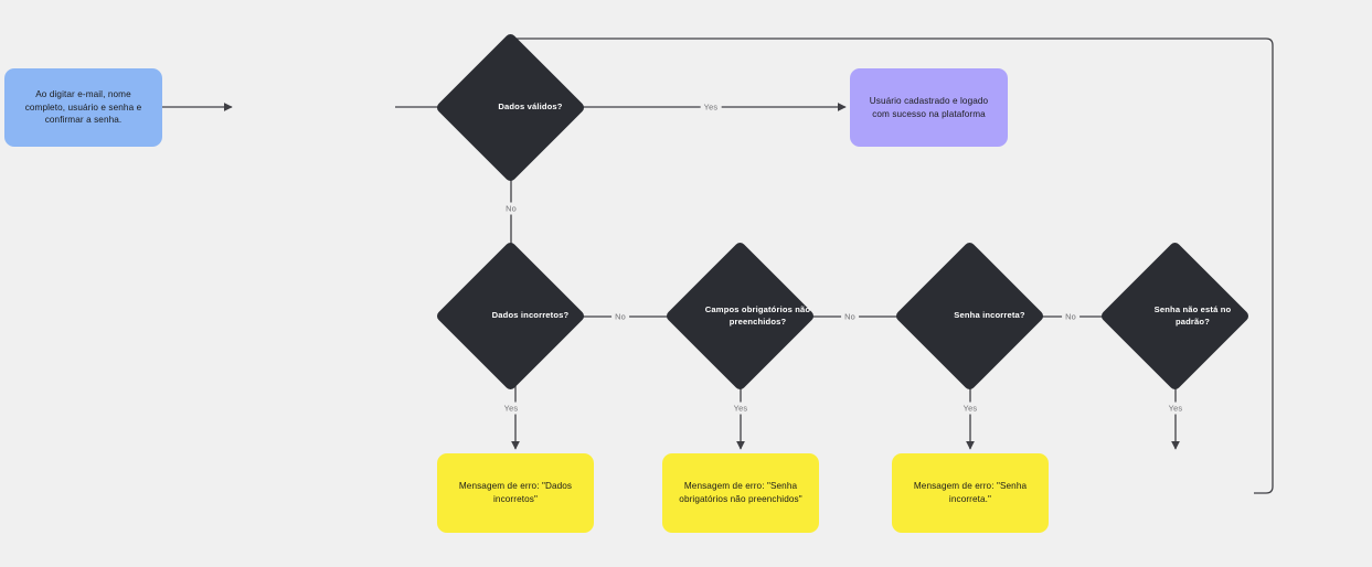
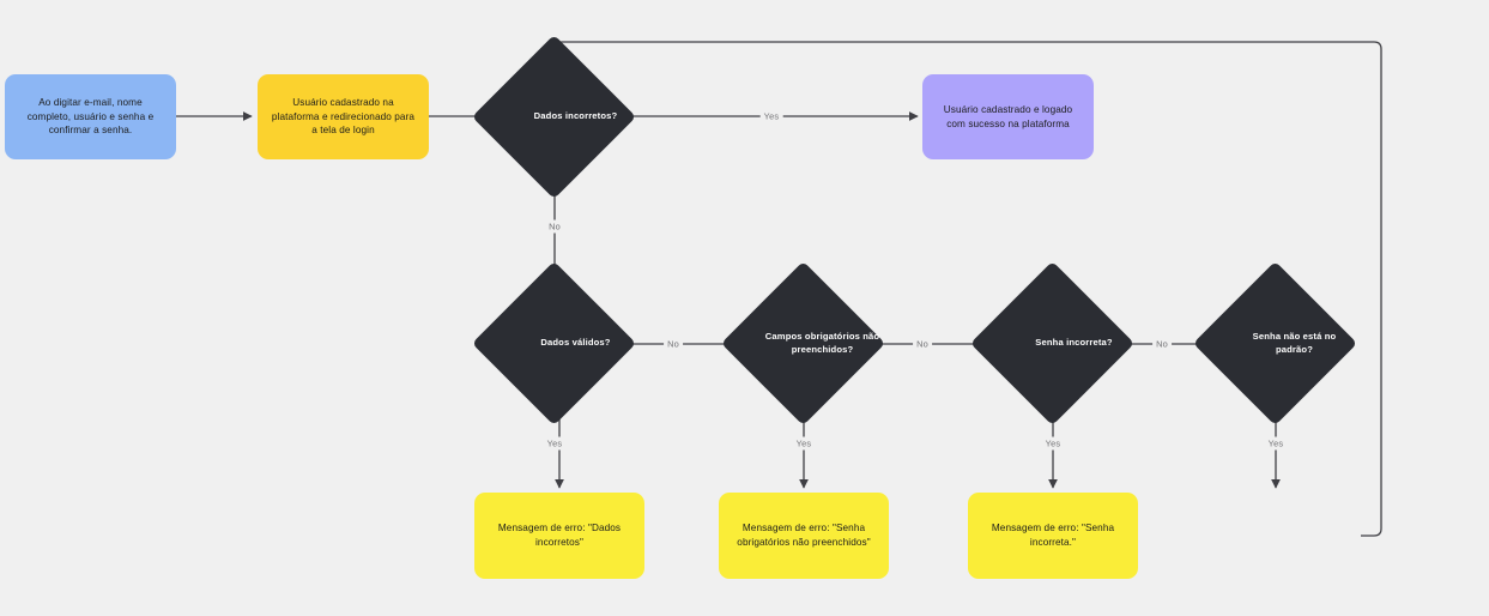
  Ao digitar e-mail, nome completo, usuário e senha e confirmar a senha.
+ Usuário cadastrado na plataforma e redirecionado para a tela de login
- Dados válidos?
+ Dados incorretos?
  Usuário cadastrado e logado com sucesso na plataforma
- Dados incorretos?
+ Dados válidos?
  Campos obrigatórios não preenchidos?
  Senha incorreta?
  Senha não está no padrão?
  Mensagem de erro: "Dados incorretos"
  Mensagem de erro: "Senha obrigatórios não preenchidos"
  Mensagem de erro: "Senha incorreta."
  Yes
  No
  No
  No
  No
  Yes
  Yes
  Yes
  Yes
